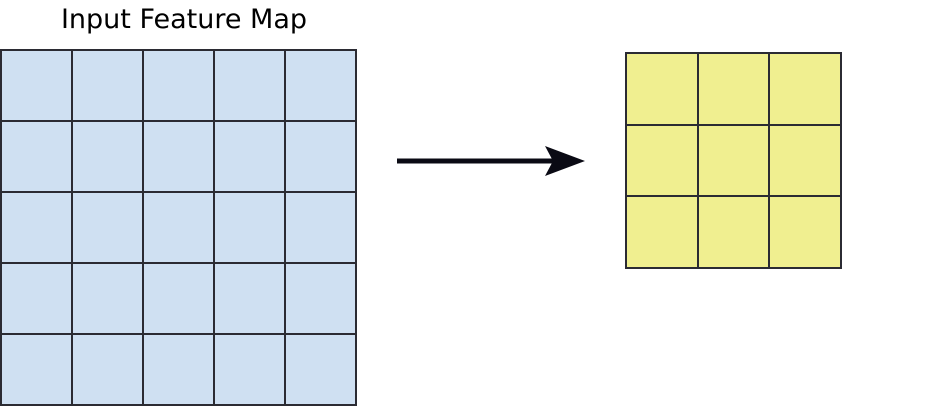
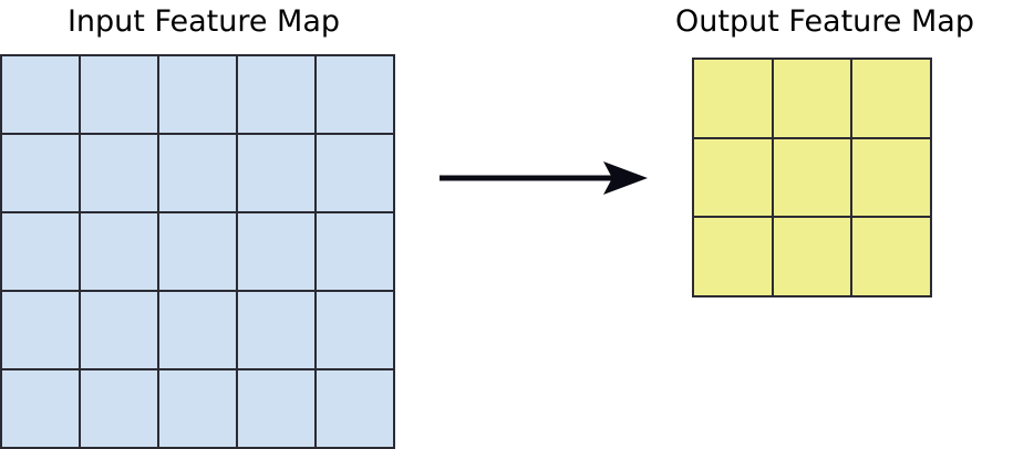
  Input Feature Map
+ Output Feature Map
